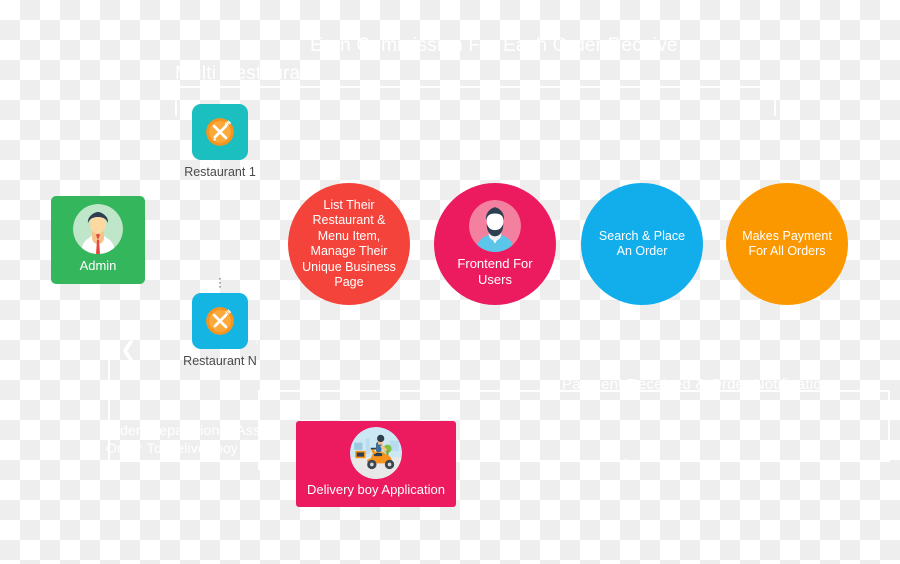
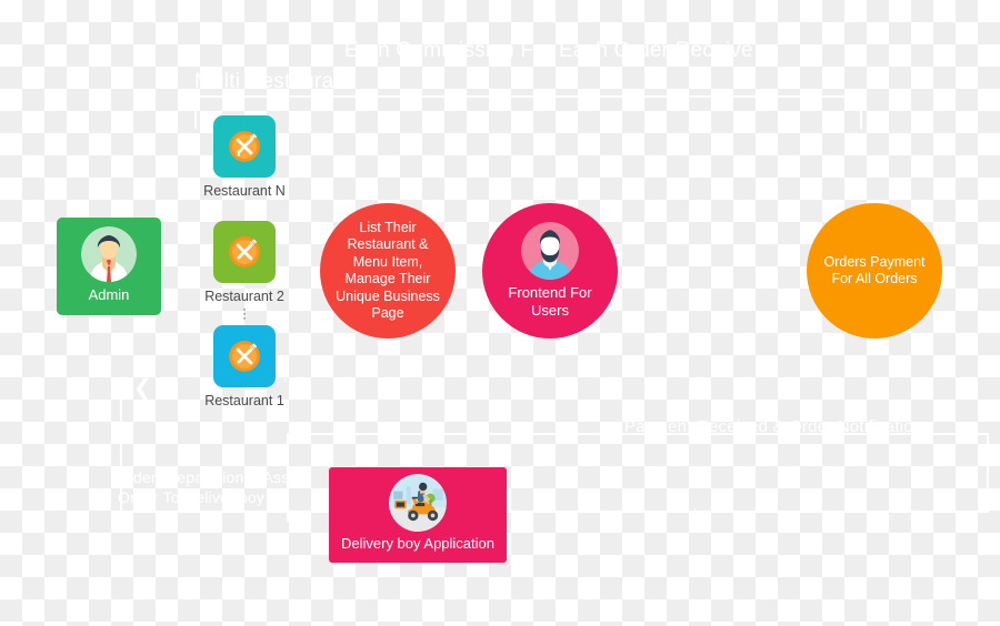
  Admin
- Restaurant 1
+ Restaurant N
+ Restaurant 2
  ·
  ·
  ·
- Restaurant N
+ Restaurant 1
  List Their Restaurant & Menu Item, Manage Their Unique Business Page
  Frontend For Users
- Search & Place An Order
- Makes Payment For All Orders
+ Orders Payment For All Orders
  Delivery boy Application
